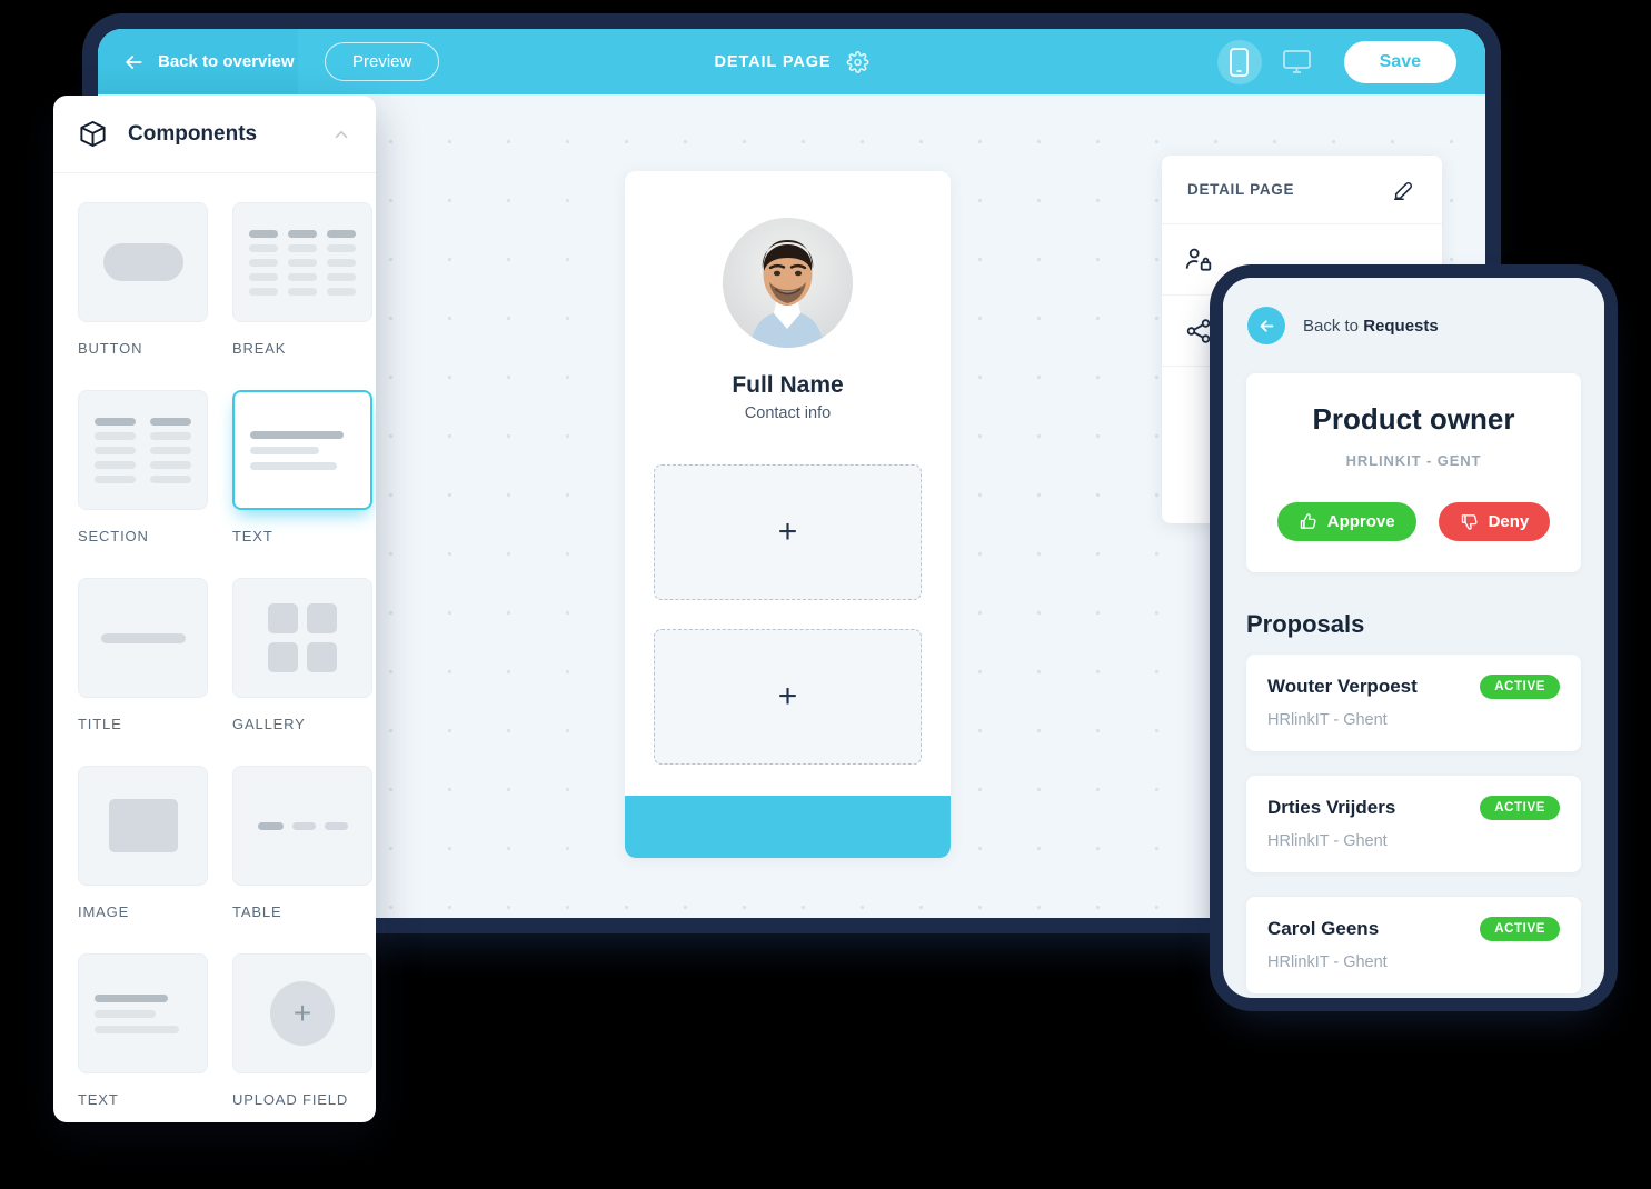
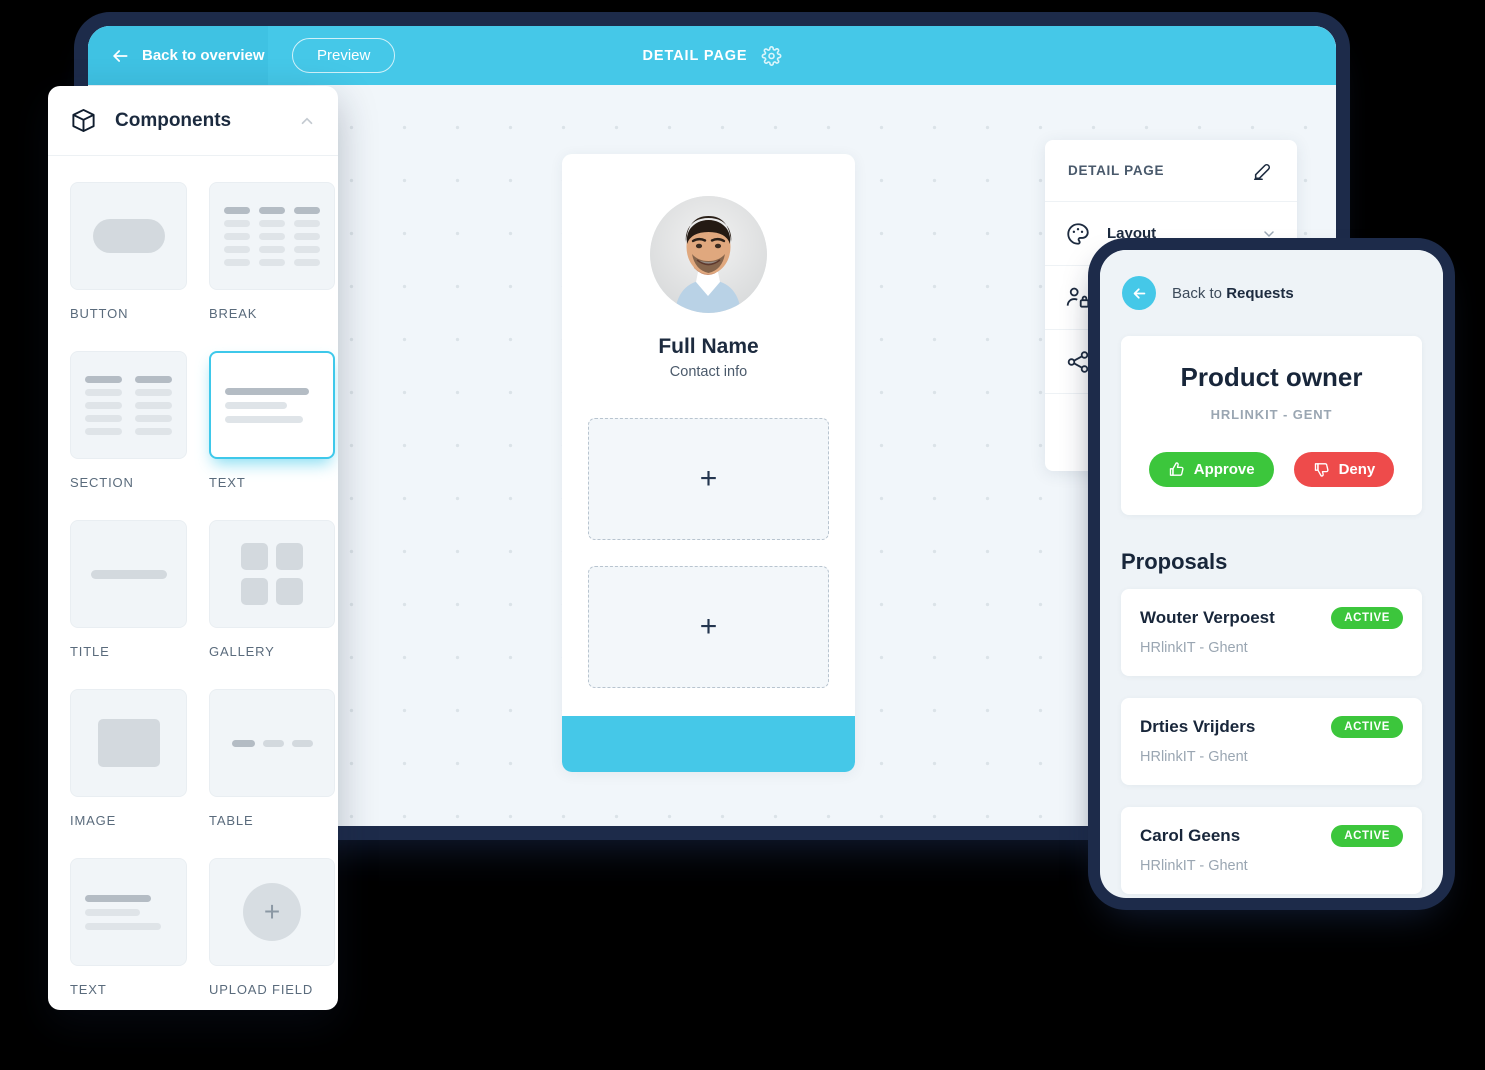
  Back to overview
  Preview
  DETAIL PAGE
- Save
  Full Name
  Contact info
  +
  +
  DETAIL PAGE
+ Layout
  Components
  BUTTON
  BREAK
  SECTION
  TEXT
  TITLE
  GALLERY
  IMAGE
  TABLE
  TEXT
  +
  UPLOAD FIELD
  Back to Requests
  Product owner
  HRLINKIT - GENT
  Approve
  Deny
  Proposals
  Wouter Verpoest
  ACTIVE
  HRlinkIT - Ghent
  Drties Vrijders
  ACTIVE
  HRlinkIT - Ghent
  Carol Geens
  ACTIVE
  HRlinkIT - Ghent
